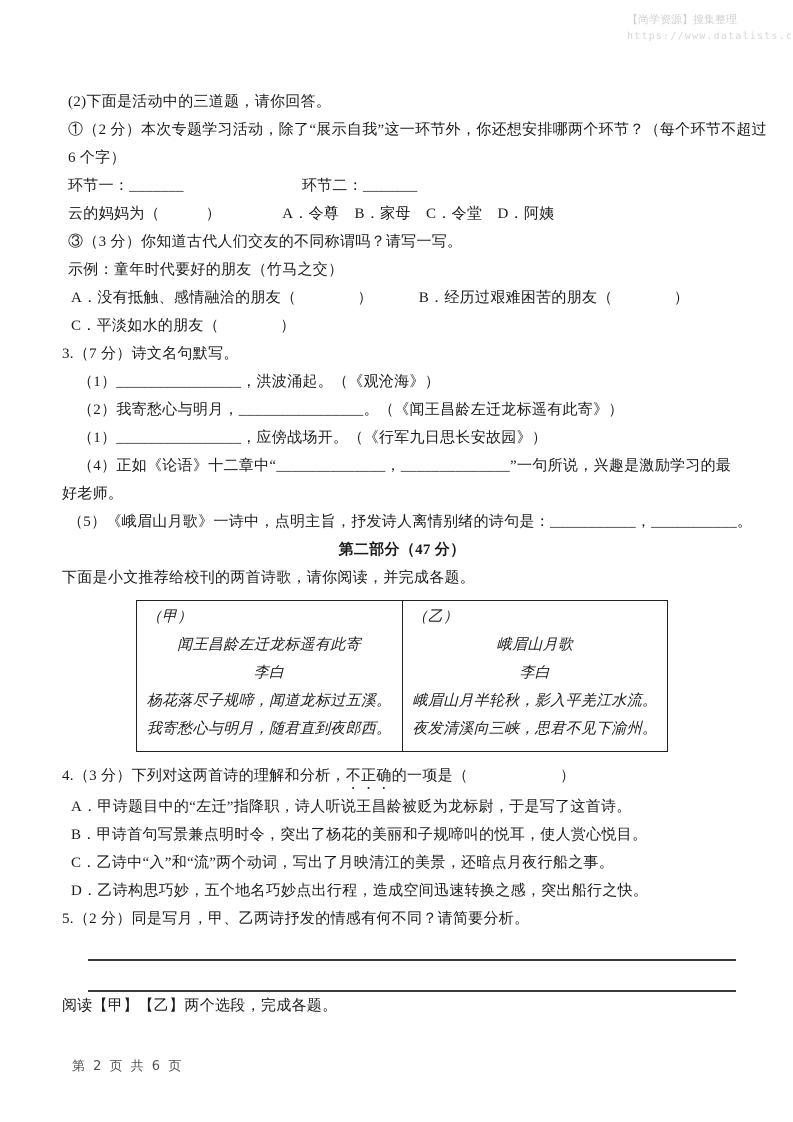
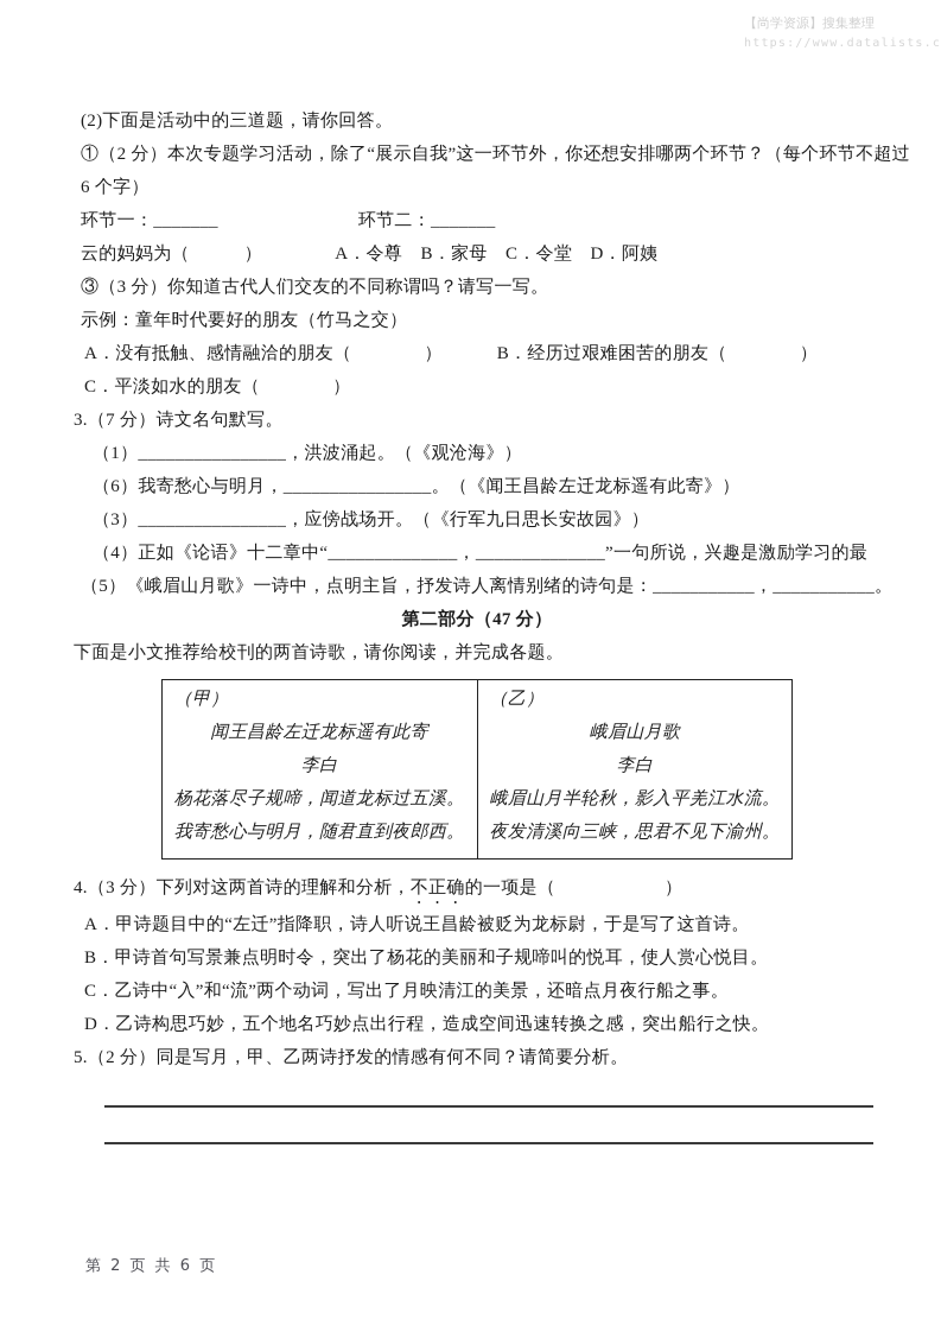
  【尚学资源】搜集整理
  https://www.datalists.c
  (2)下面是活动中的三道题，请你回答。
  ①（2 分）本次专题学习活动，除了“展示自我”这一环节外，你还想安排哪两个环节？（每个环节不超过
  6 个字）
  环节一：_______ 环节二：_______
  云的妈妈为（ ） A．令尊 B．家母 C．令堂 D．阿姨
  ③（3 分）你知道古代人们交友的不同称谓吗？请写一写。
  示例：童年时代要好的朋友（竹马之交）
  A．没有抵触、感情融洽的朋友（ ） B．经历过艰难困苦的朋友（ ）
  C．平淡如水的朋友（ ）
  3.（7 分）诗文名句默写。
  （1）________________，洪波涌起。（《观沧海》）
- （2）我寄愁心与明月，________________。（《闻王昌龄左迁龙标遥有此寄》）
+ （6）我寄愁心与明月，________________。（《闻王昌龄左迁龙标遥有此寄》）
- （1）________________，应傍战场开。（《行军九日思长安故园》）
+ （3）________________，应傍战场开。（《行军九日思长安故园》）
  （4）正如《论语》十二章中“______________，______________”一句所说，兴趣是激励学习的最
- 好老师。
  （5）《峨眉山月歌》一诗中，点明主旨，抒发诗人离情别绪的诗句是：___________，___________。
  第二部分（47 分）
  下面是小文推荐给校刊的两首诗歌，请你阅读，并完成各题。
  （甲） 闻王昌龄左迁龙标遥有此寄 李白 杨花落尽子规啼，闻道龙标过五溪。 我寄愁心与明月，随君直到夜郎西。	（乙） 峨眉山月歌 李白 峨眉山月半轮秋，影入平羌江水流。 夜发清溪向三峡，思君不见下渝州。
  4.（3 分）下列对这两首诗的理解和分析，不正确的一项是（ ）
  A．甲诗题目中的“左迁”指降职，诗人听说王昌龄被贬为龙标尉，于是写了这首诗。
  B．甲诗首句写景兼点明时令，突出了杨花的美丽和子规啼叫的悦耳，使人赏心悦目。
  C．乙诗中“入”和“流”两个动词，写出了月映清江的美景，还暗点月夜行船之事。
  D．乙诗构思巧妙，五个地名巧妙点出行程，造成空间迅速转换之感，突出船行之快。
  5.（2 分）同是写月，甲、乙两诗抒发的情感有何不同？请简要分析。
- 阅读【甲】【乙】两个选段，完成各题。
  第 2 页 共 6 页
